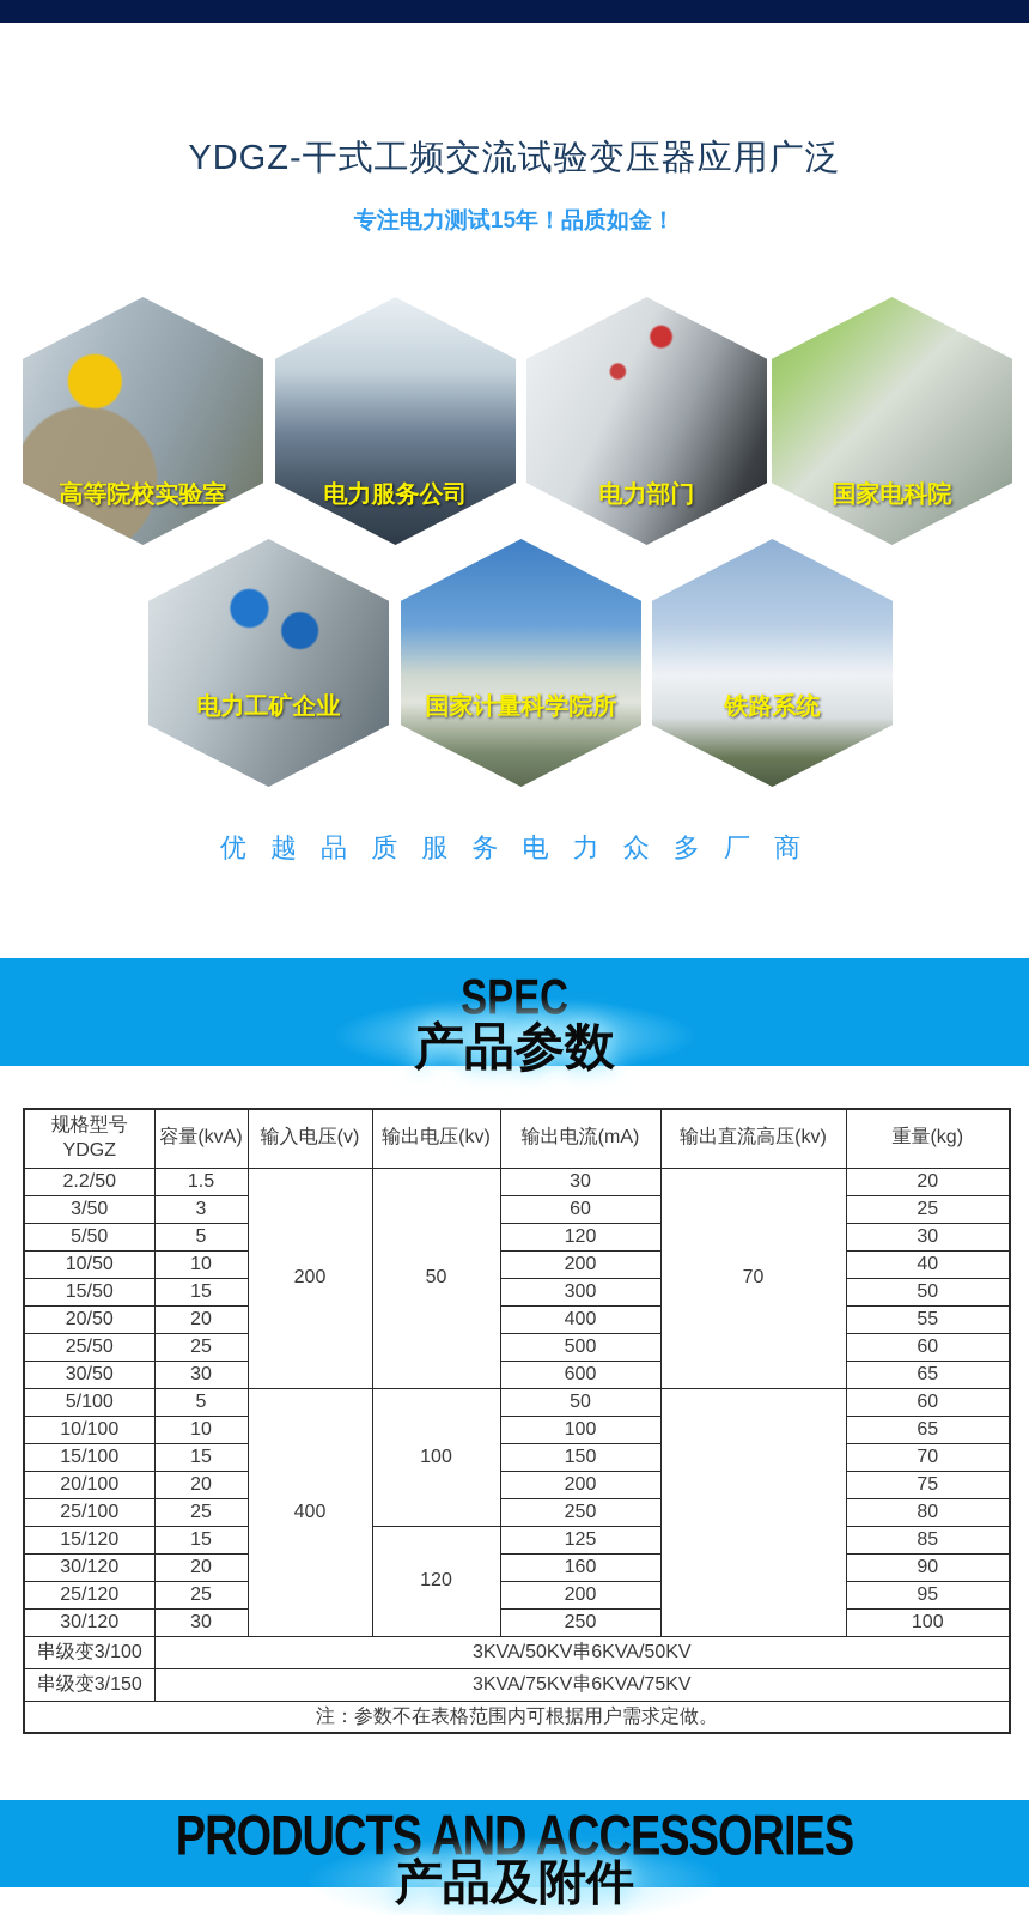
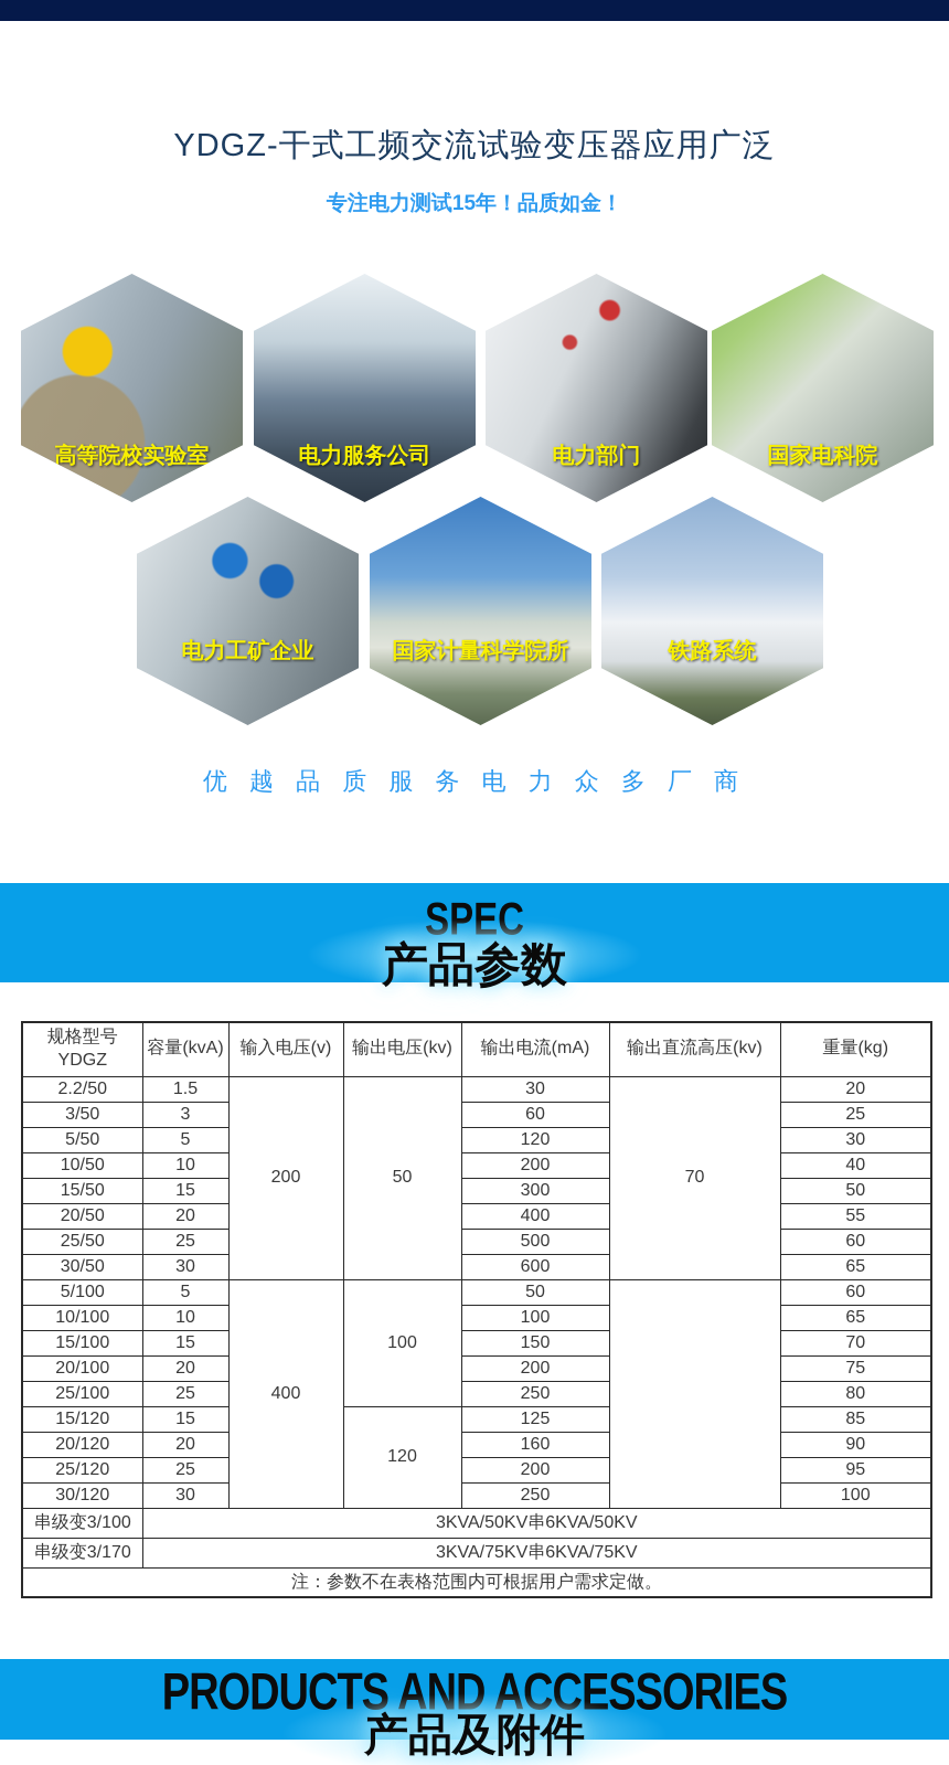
  YDGZ-干式工频交流试验变压器应用广泛
  专注电力测试15年！品质如金！
  高等院校实验室
  电力服务公司
  电力部门
  国家电科院
  电力工矿企业
  国家计量科学院所
  铁路系统
  优 越 品 质 服 务 电 力 众 多 厂 商
  产品参数
  规格型号 YDGZ	容量(kvA)	输入电压(v)	输出电压(kv)	输出电流(mA)	输出直流高压(kv)	重量(kg)
  2.2/50	1.5	200	50	30	70	20
  3/50	3	60	25
  5/50	5	120	30
  10/50	10	200	40
  15/50	15	300	50
  20/50	20	400	55
  25/50	25	500	60
  30/50	30	600	65
  5/100	5	400	100	50		60
  10/100	10	100	65
  15/100	15	150	70
  20/100	20	200	75
  25/100	25	250	80
  15/120	15	120	125	85
- 30/120	20	160	90
+ 20/120	20	160	90
  25/120	25	200	95
  30/120	30	250	100
  串级变3/100	3KVA/50KV串6KVA/50KV
- 串级变3/150	3KVA/75KV串6KVA/75KV
+ 串级变3/170	3KVA/75KV串6KVA/75KV
  注：参数不在表格范围内可根据用户需求定做。
  产品及附件
